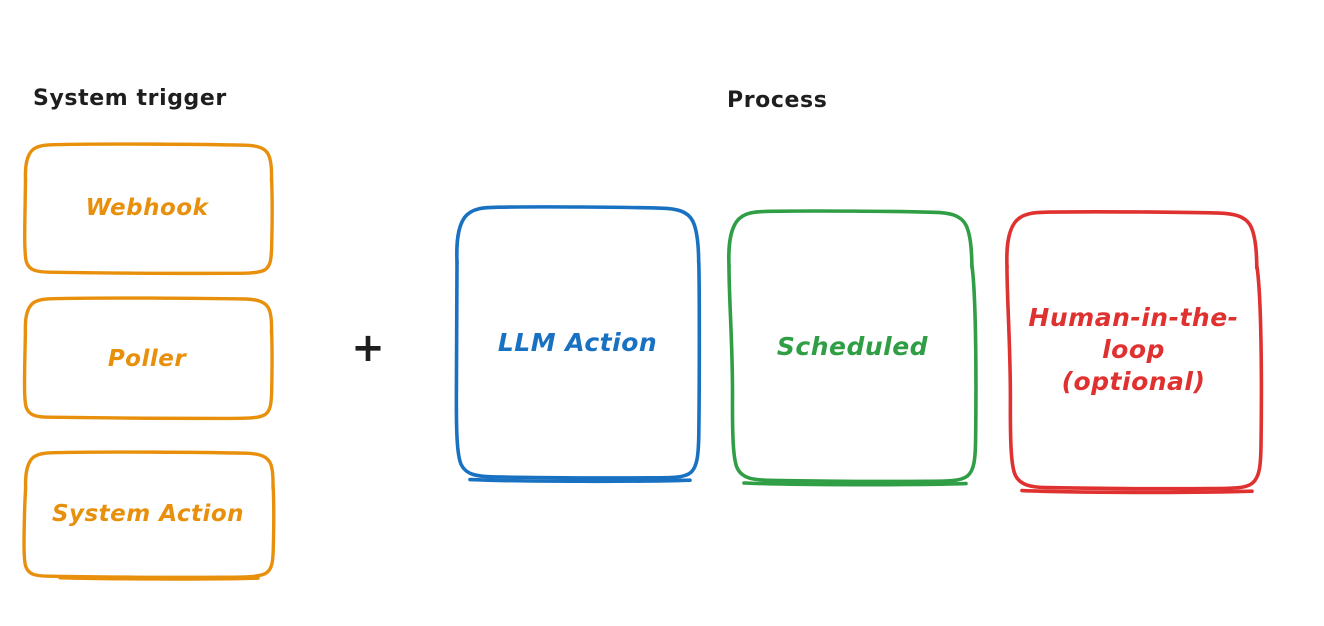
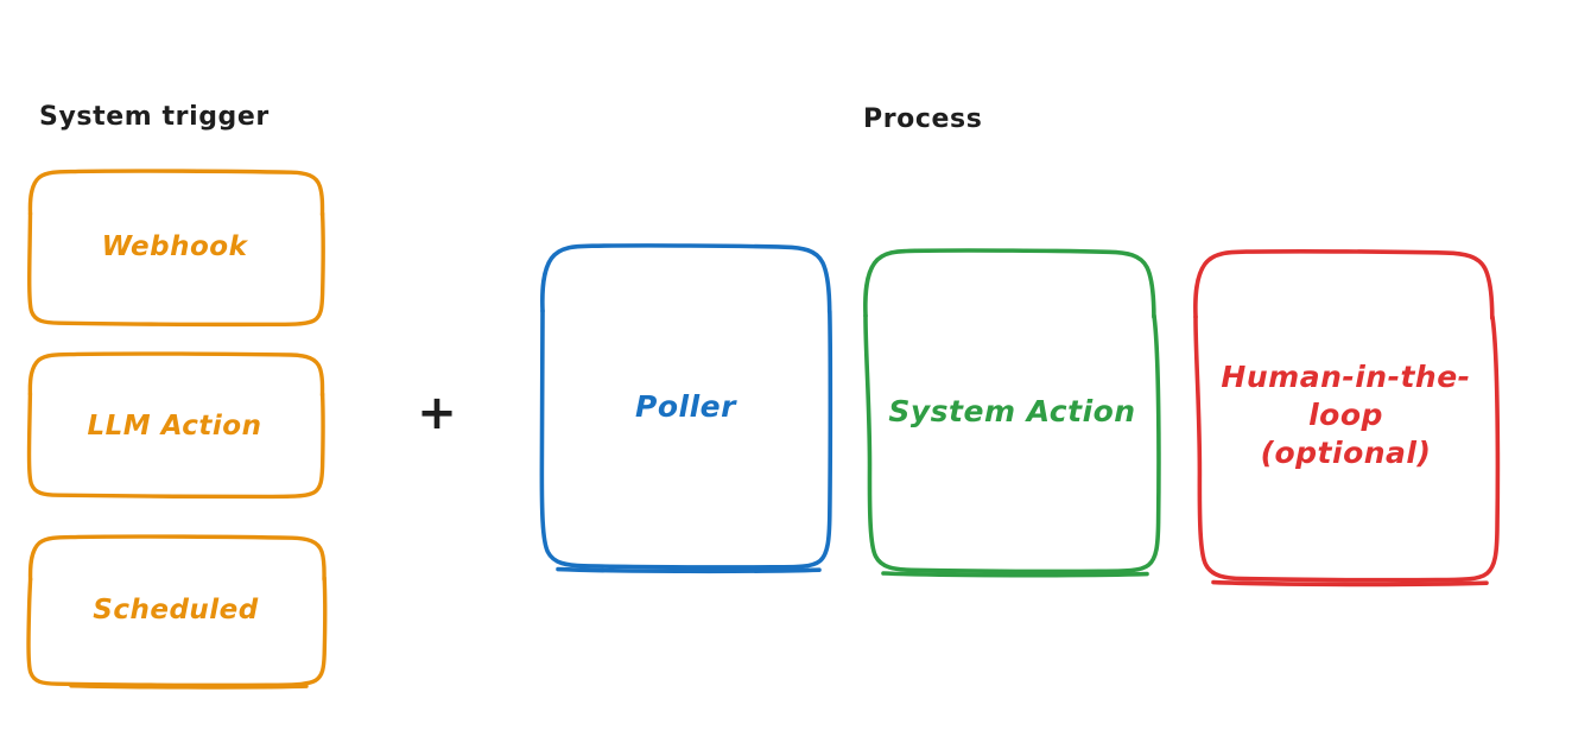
  System trigger
  Process
  Webhook
- Poller
+ LLM Action
- System Action
+ Scheduled
  +
- LLM Action
+ Poller
- Scheduled
+ System Action
  Human-in-the-loop
  (optional)
